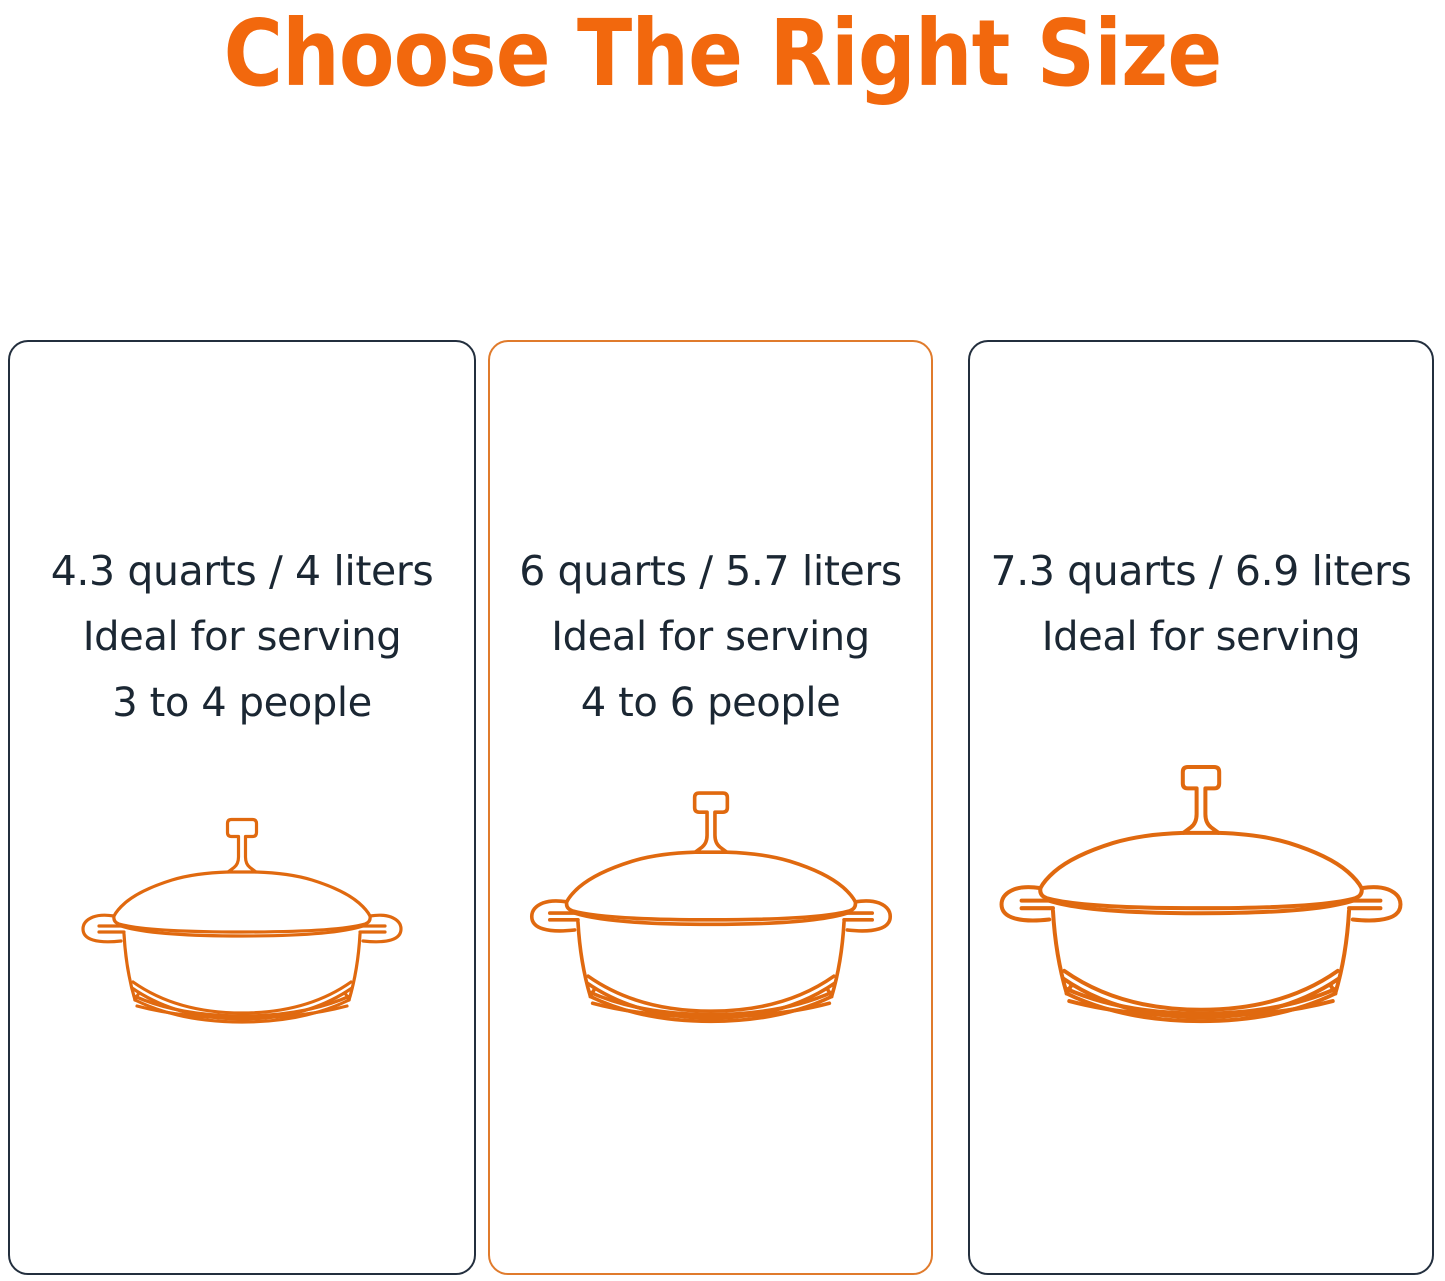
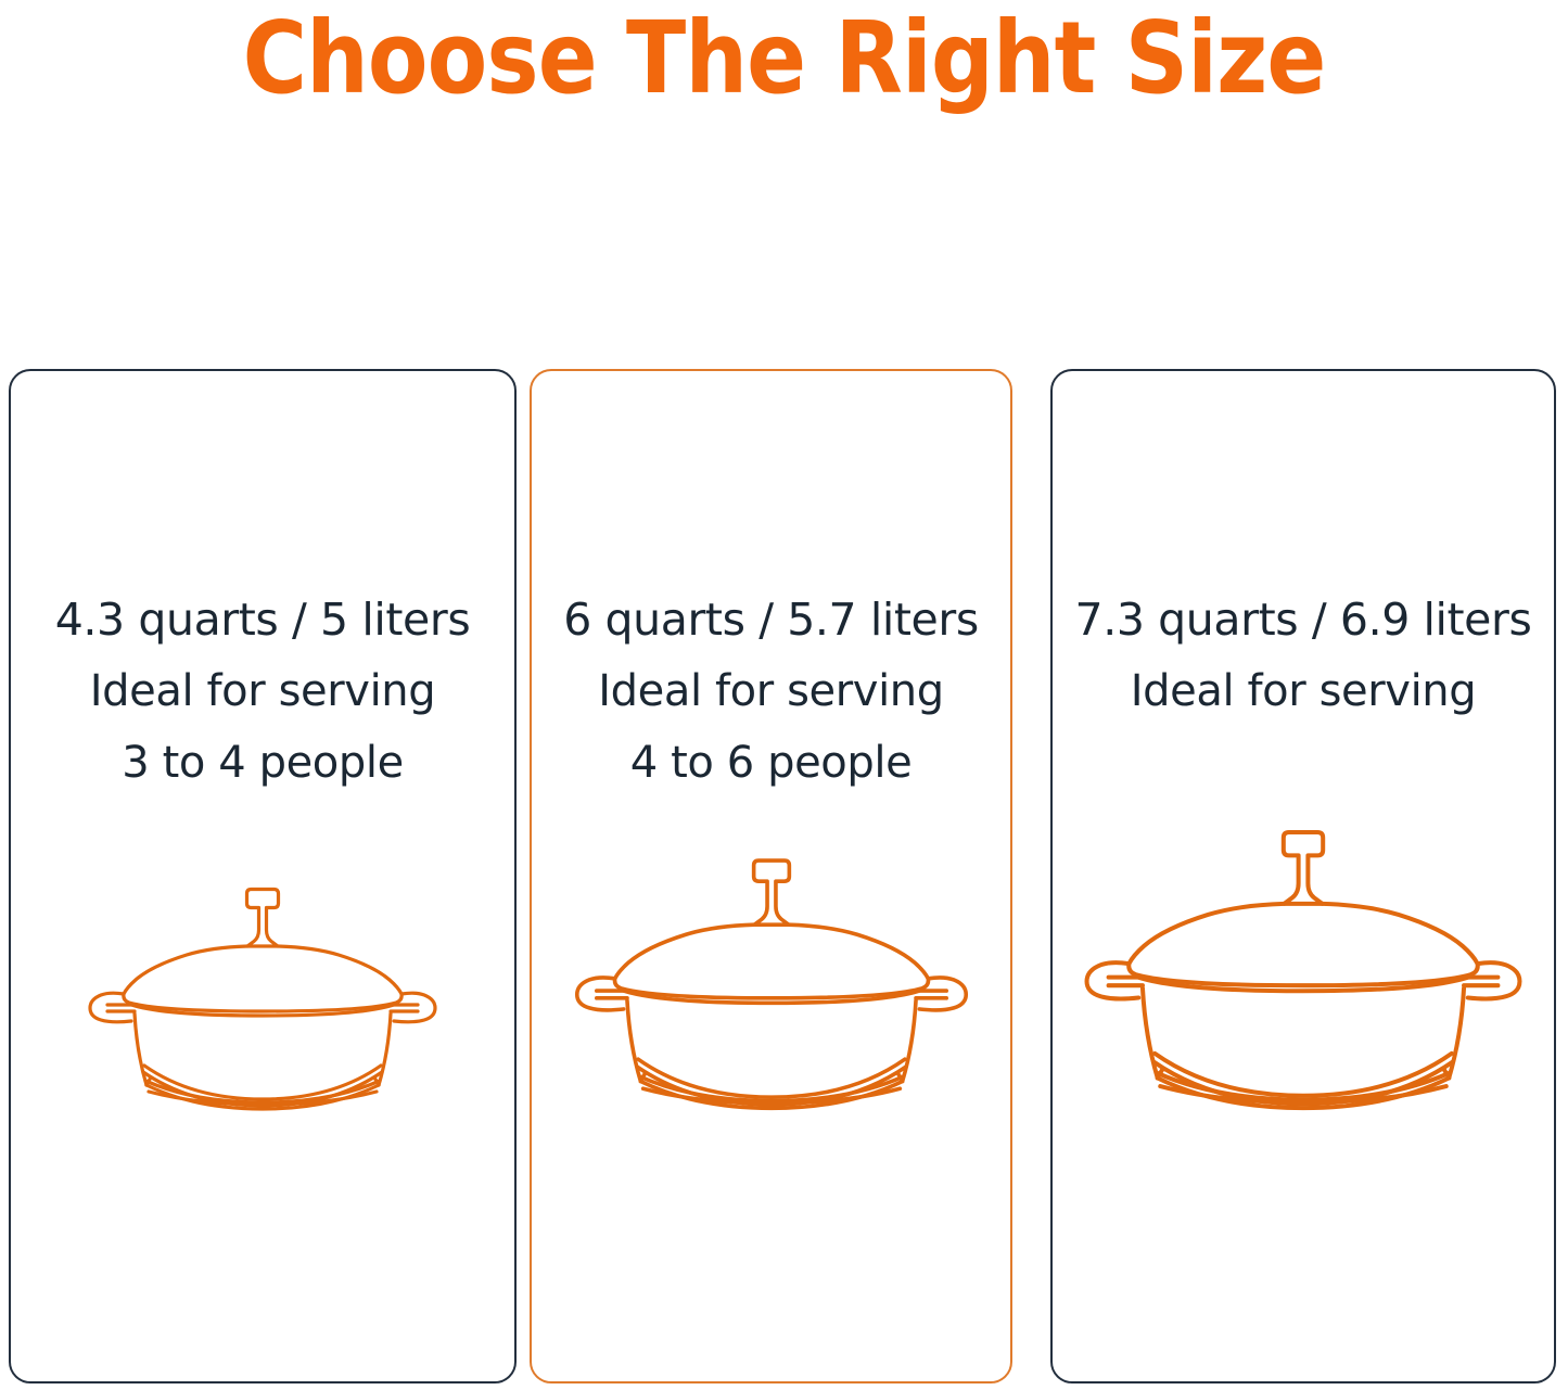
  Choose The Right Size
- 4.3 quarts / 4 liters
+ 4.3 quarts / 5 liters
  Ideal for serving
  3 to 4 people
  6 quarts / 5.7 liters
  Ideal for serving
  4 to 6 people
  7.3 quarts / 6.9 liters
  Ideal for serving
